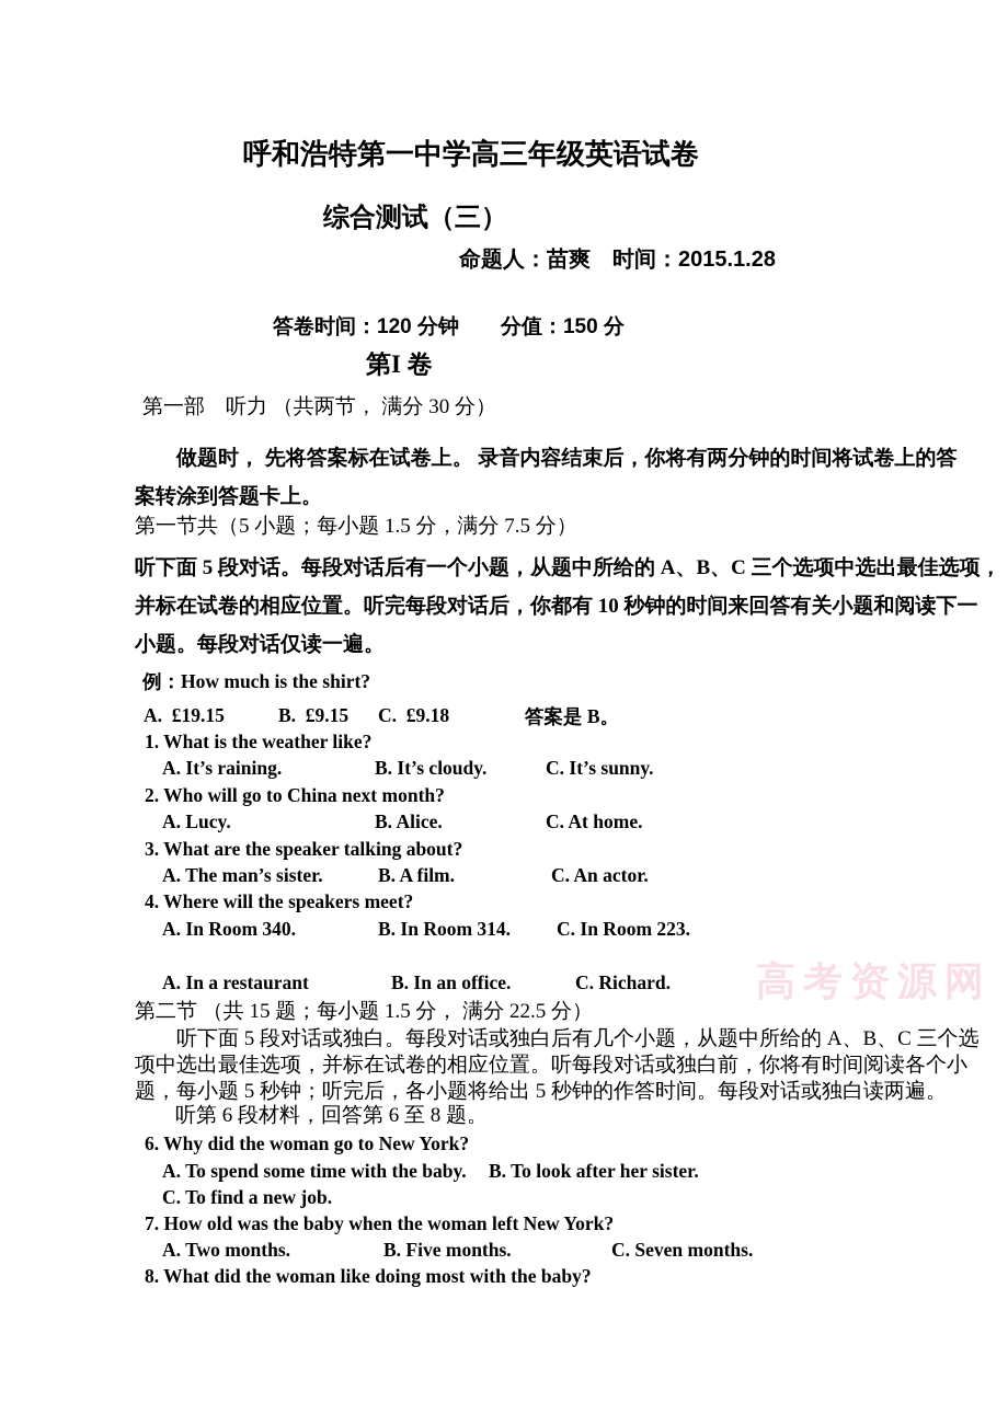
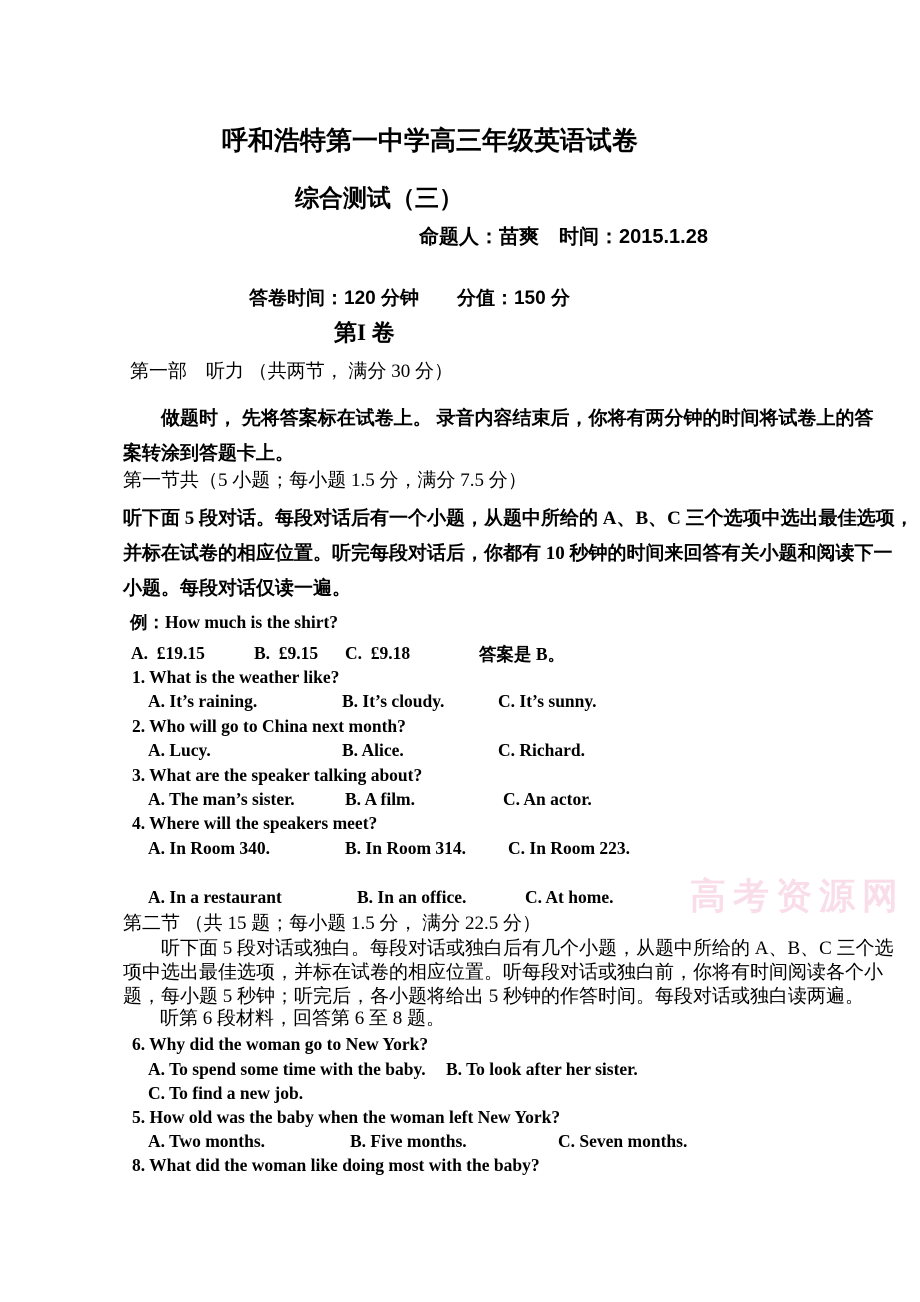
  高考资源网
  呼和浩特第一中学高三年级英语试卷
  综合测试（三）
  命题人：苗爽 时间：2015.1.28
  答卷时间：120 分钟 分值：150 分
  第I 卷
  第一部 听力 （共两节， 满分 30 分）
  做题时， 先将答案标在试卷上。 录音内容结束后，你将有两分钟的时间将试卷上的答
  案转涂到答题卡上。
  第一节共（5 小题；每小题 1.5 分，满分 7.5 分）
  听下面 5 段对话。每段对话后有一个小题，从题中所给的 A、B、C 三个选项中选出最佳选项，
  并标在试卷的相应位置。听完每段对话后，你都有 10 秒钟的时间来回答有关小题和阅读下一
  小题。每段对话仅读一遍。
  例：How much is the shirt?
  A. £19.15
  B. £9.15
  C. £9.18
  答案是 B。
  1. What is the weather like?
  A. It’s raining.
  B. It’s cloudy.
  C. It’s sunny.
  2. Who will go to China next month?
  A. Lucy.
  B. Alice.
- C. At home.
+ C. Richard.
  3. What are the speaker talking about?
  A. The man’s sister.
  B. A film.
  C. An actor.
  4. Where will the speakers meet?
  A. In Room 340.
  B. In Room 314.
  C. In Room 223.
  A. In a restaurant
  B. In an office.
- C. Richard.
+ C. At home.
  第二节 （共 15 题；每小题 1.5 分， 满分 22.5 分）
  听下面 5 段对话或独白。每段对话或独白后有几个小题，从题中所给的 A、B、C 三个选
  项中选出最佳选项，并标在试卷的相应位置。听每段对话或独白前，你将有时间阅读各个小
  题，每小题 5 秒钟；听完后，各小题将给出 5 秒钟的作答时间。每段对话或独白读两遍。
  听第 6 段材料，回答第 6 至 8 题。
  6. Why did the woman go to New York?
  A. To spend some time with the baby.
  B. To look after her sister.
  C. To find a new job.
- 7. How old was the baby when the woman left New York?
+ 5. How old was the baby when the woman left New York?
  A. Two months.
  B. Five months.
  C. Seven months.
  8. What did the woman like doing most with the baby?
